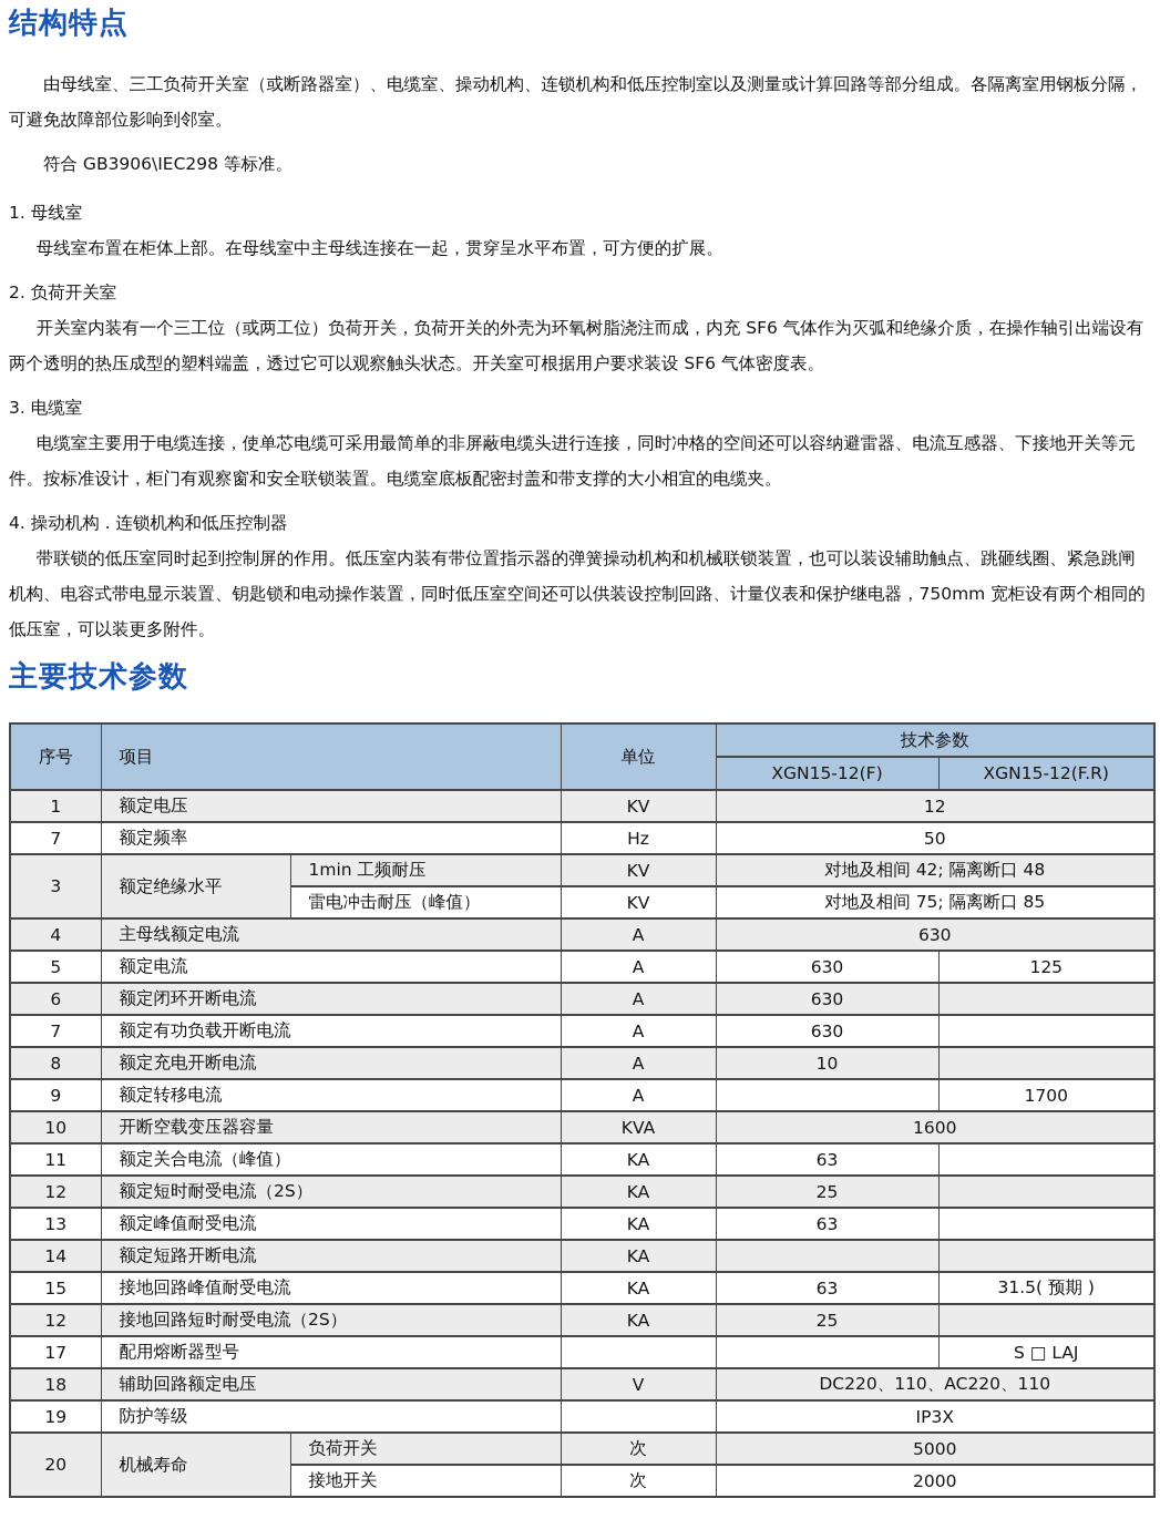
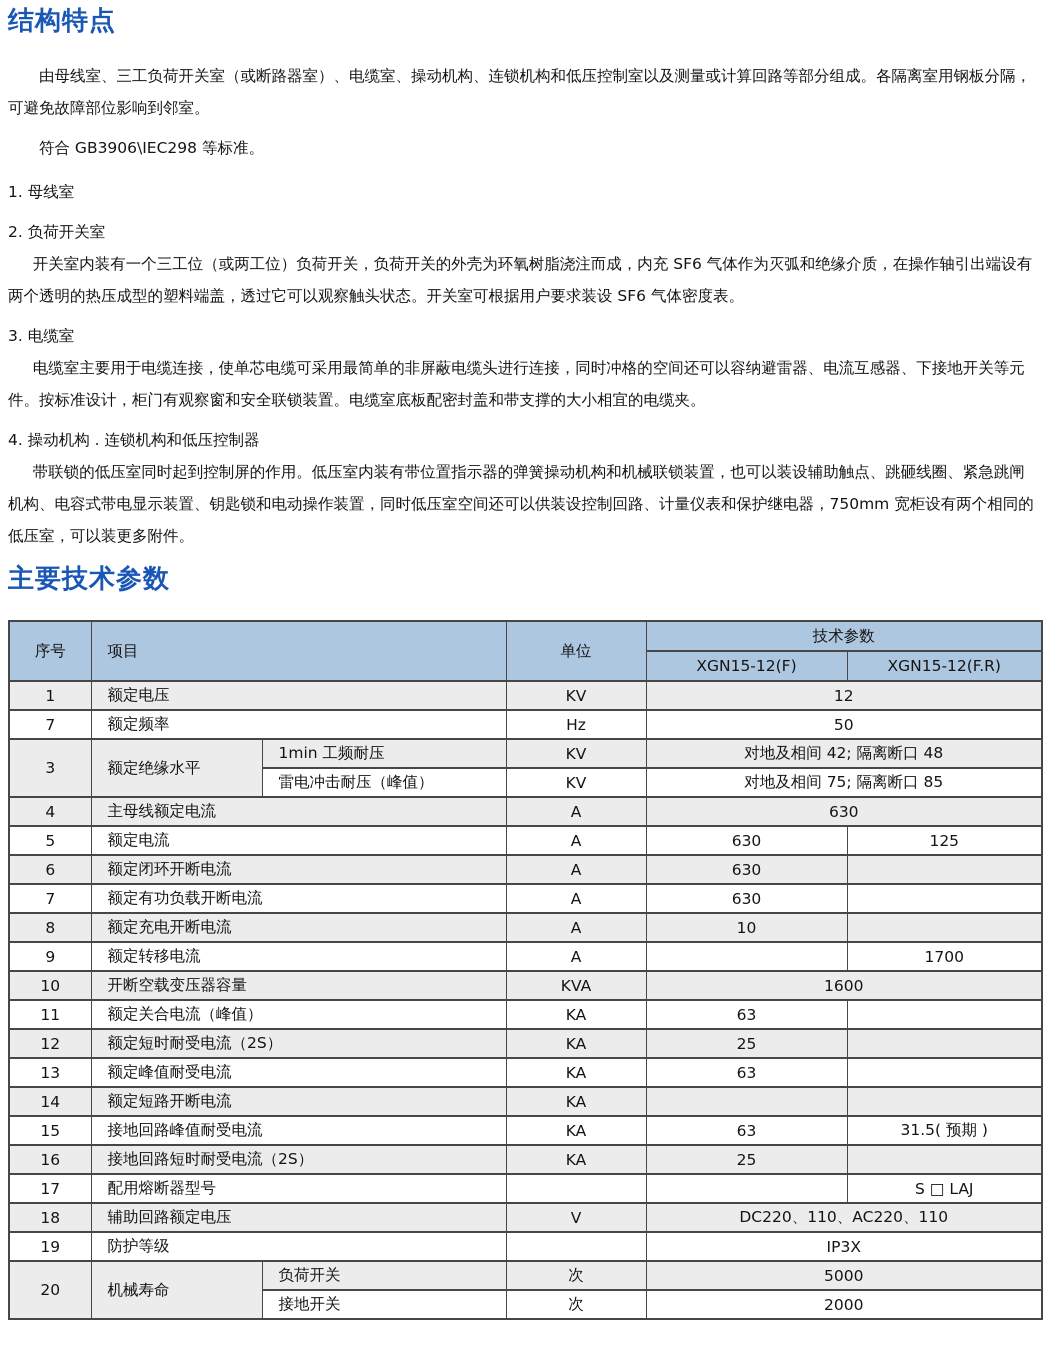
  结构特点
  由母线室、三工负荷开关室（或断路器室）、电缆室、操动机构、连锁机构和低压控制室以及测量或计算回路等部分组成。各隔离室用钢板分隔，可避免故障部位影响到邻室。
  符合 GB3906\IEC298 等标准。
  1. 母线室
- 母线室布置在柜体上部。在母线室中主母线连接在一起，贯穿呈水平布置，可方便的扩展。
  2. 负荷开关室
  开关室内装有一个三工位（或两工位）负荷开关，负荷开关的外壳为环氧树脂浇注而成，内充 SF6 气体作为灭弧和绝缘介质，在操作轴引出端设有两个透明的热压成型的塑料端盖，透过它可以观察触头状态。开关室可根据用户要求装设 SF6 气体密度表。
  3. 电缆室
  电缆室主要用于电缆连接，使单芯电缆可采用最简单的非屏蔽电缆头进行连接，同时冲格的空间还可以容纳避雷器、电流互感器、下接地开关等元件。按标准设计，柜门有观察窗和安全联锁装置。电缆室底板配密封盖和带支撑的大小相宜的电缆夹。
  4. 操动机构 . 连锁机构和低压控制器
  带联锁的低压室同时起到控制屏的作用。低压室内装有带位置指示器的弹簧操动机构和机械联锁装置，也可以装设辅助触点、跳砸线圈、紧急跳闸机构、电容式带电显示装置、钥匙锁和电动操作装置，同时低压室空间还可以供装设控制回路、计量仪表和保护继电器，750mm 宽柜设有两个相同的低压室，可以装更多附件。
  主要技术参数
  序号	项目	单位	技术参数
  XGN15-12(F)	XGN15-12(F.R)
  1	额定电压	KV	12
  7	额定频率	Hz	50
  3	额定绝缘水平	1min 工频耐压	KV	对地及相间 42; 隔离断口 48
  雷电冲击耐压（峰值）	KV	对地及相间 75; 隔离断口 85
  4	主母线额定电流	A	630
  5	额定电流	A	630	125
  6	额定闭环开断电流	A	630
  7	额定有功负载开断电流	A	630
  8	额定充电开断电流	A	10
  9	额定转移电流	A		1700
  10	开断空载变压器容量	KVA	1600
  11	额定关合电流（峰值）	KA	63
  12	额定短时耐受电流（2S）	KA	25
  13	额定峰值耐受电流	KA	63
  14	额定短路开断电流	KA
  15	接地回路峰值耐受电流	KA	63	31.5( 预期 )
- 12	接地回路短时耐受电流（2S）	KA	25
+ 16	接地回路短时耐受电流（2S）	KA	25
  17	配用熔断器型号			S □ LAJ
  18	辅助回路额定电压	V	DC220、110、AC220、110
  19	防护等级		IP3X
  20	机械寿命	负荷开关	次	5000
  接地开关	次	2000
